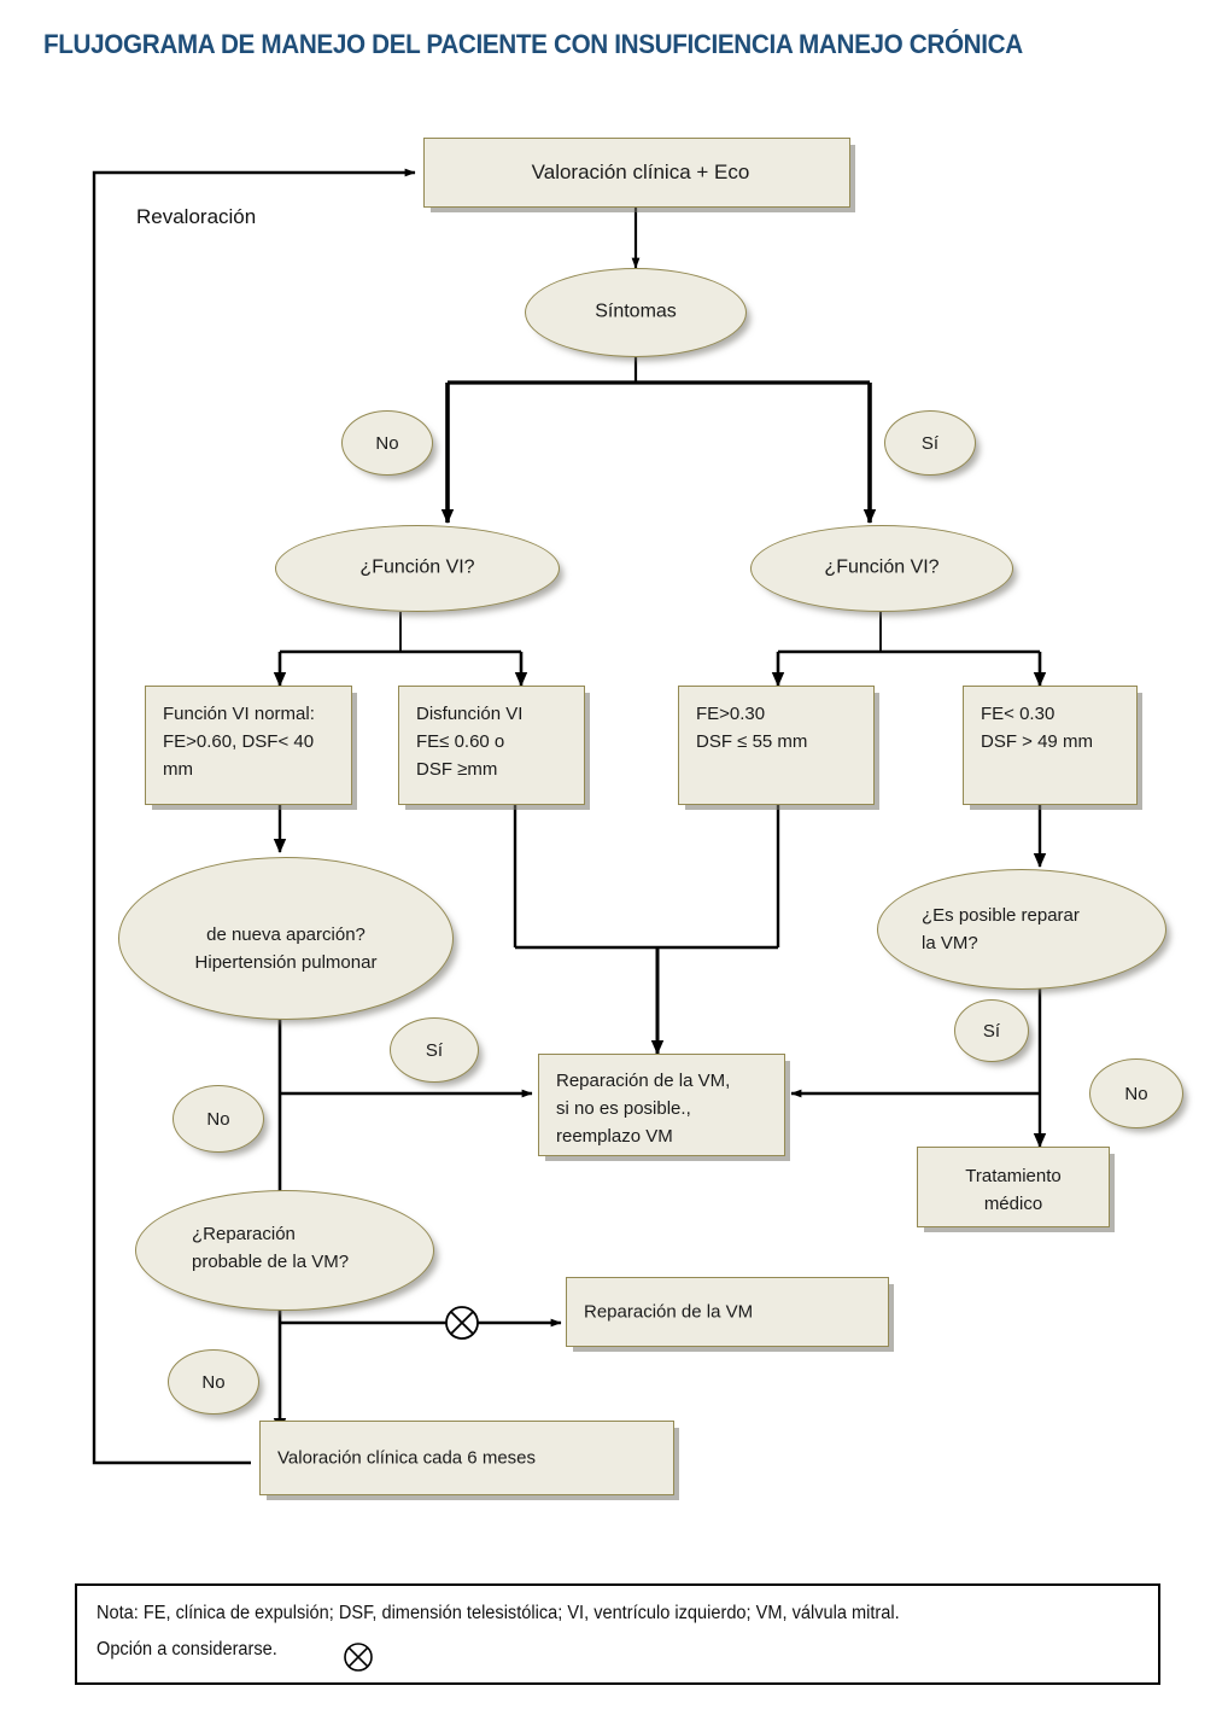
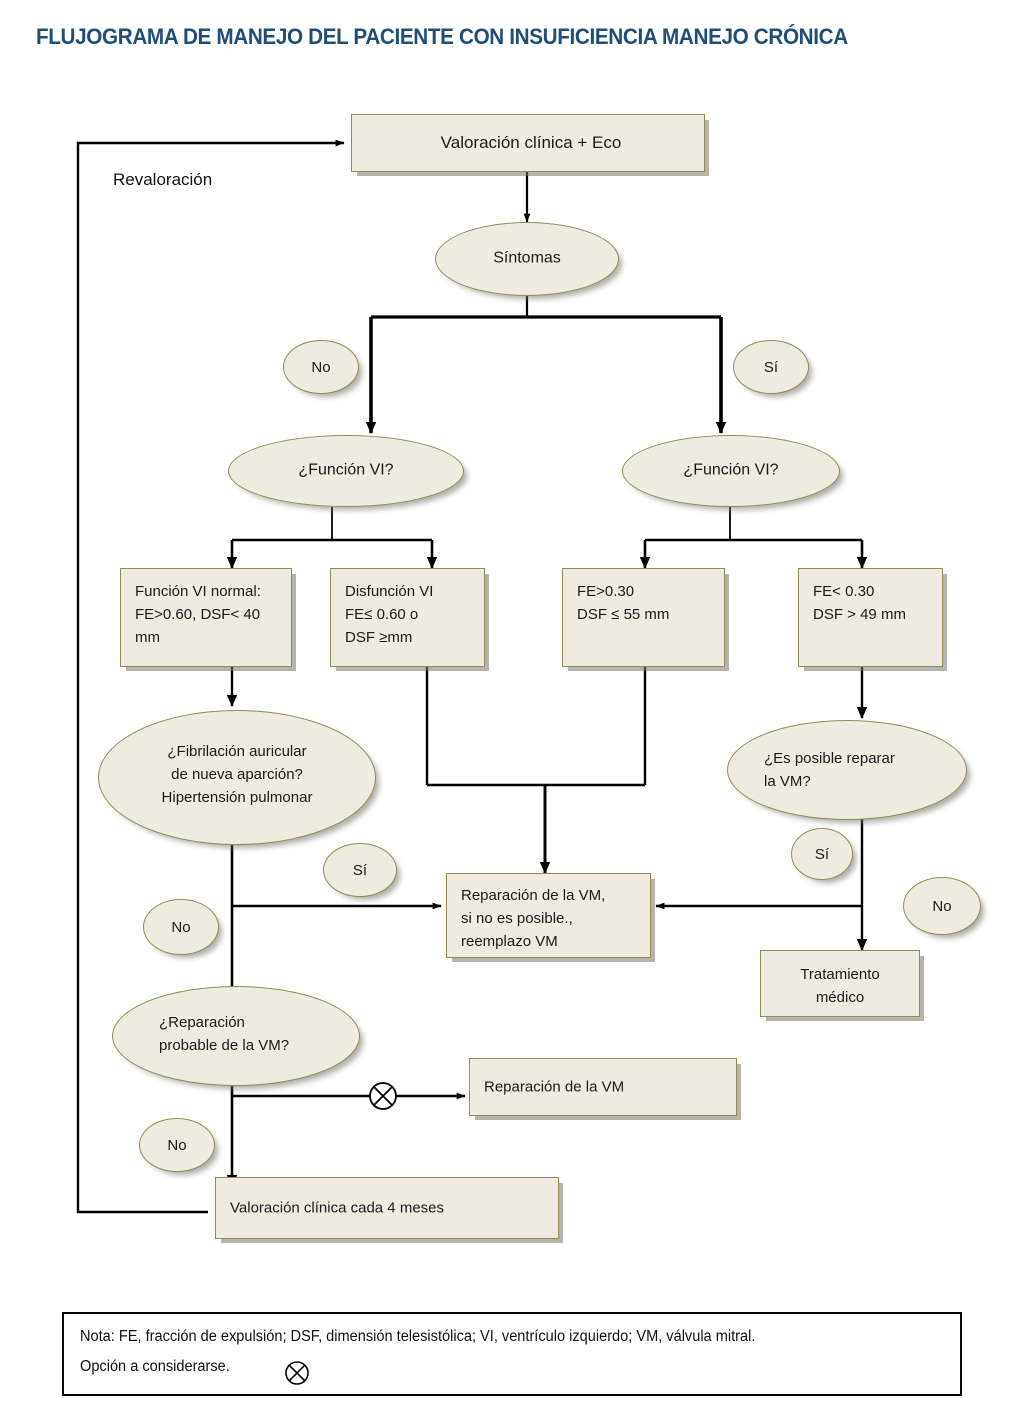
  FLUJOGRAMA DE MANEJO DEL PACIENTE CON INSUFICIENCIA MANEJO CRÓNICA
  Valoración clínica + Eco
  Síntomas
  No
  Sí
  ¿Función VI?
  ¿Función VI?
  Función VI normal:
  FE>0.60, DSF< 40
  mm
  Disfunción VI
  FE≤ 0.60 o
  DSF ≥mm
  FE>0.30
  DSF ≤ 55 mm
  FE< 0.30
  DSF > 49 mm
+ ¿Fibrilación auricular
  de nueva aparción?
  Hipertensión pulmonar
  ¿Es posible reparar
  la VM?
  Sí
  No
  Sí
  No
  Reparación de la VM,
  si no es posible.,
  reemplazo VM
  Tratamiento
  médico
  ¿Reparación
  probable de la VM?
  No
  Reparación de la VM
- Valoración clínica cada 6 meses
+ Valoración clínica cada 4 meses
  Revaloración
- Nota: FE, clínica de expulsión; DSF, dimensión telesistólica; VI, ventrículo izquierdo; VM, válvula mitral.
+ Nota: FE, fracción de expulsión; DSF, dimensión telesistólica; VI, ventrículo izquierdo; VM, válvula mitral.
  Opción a considerarse.
